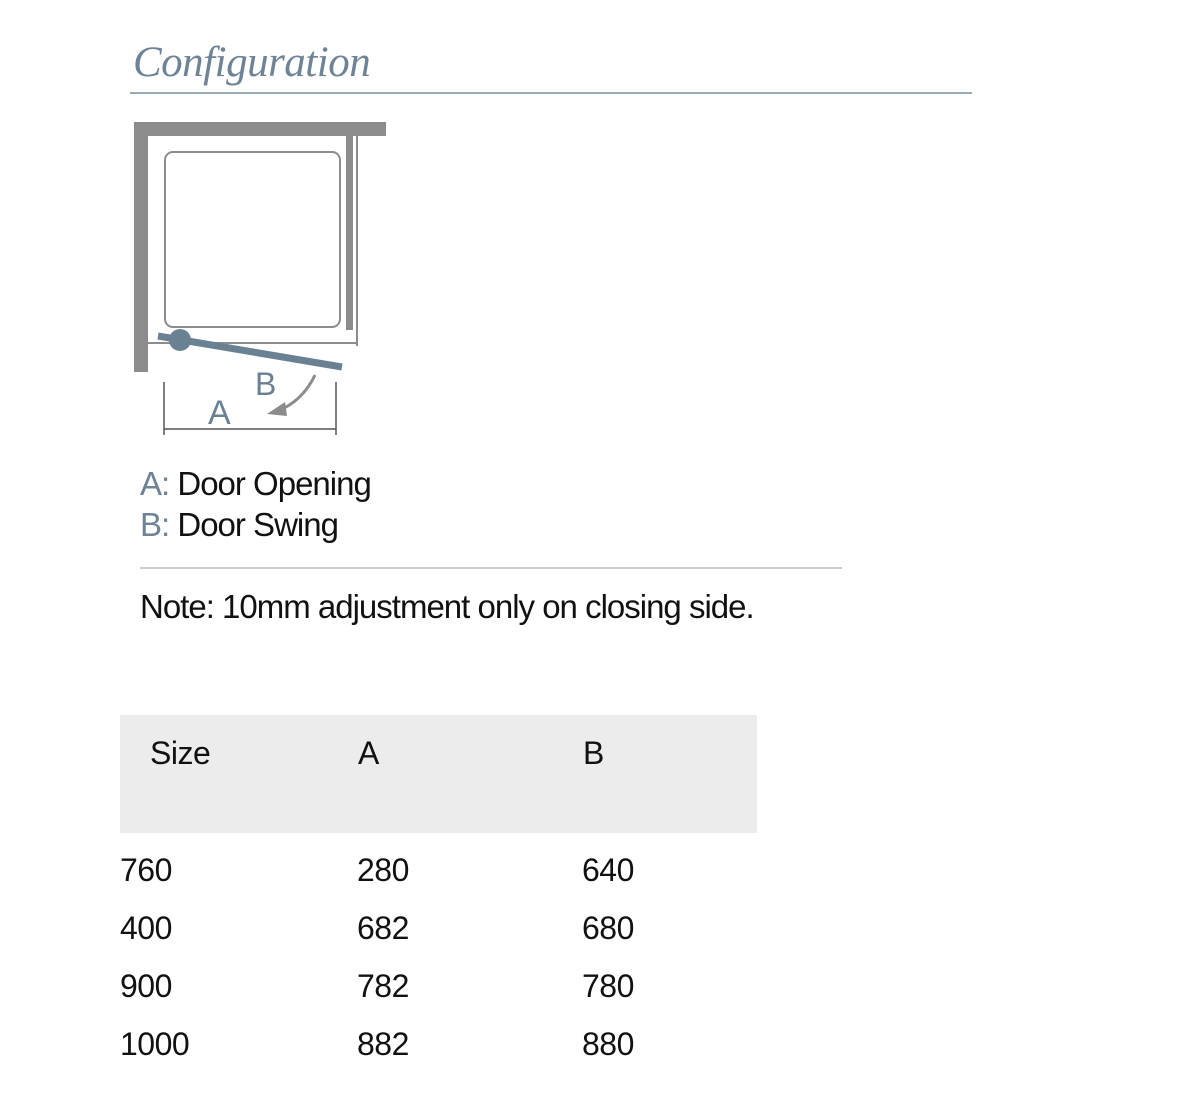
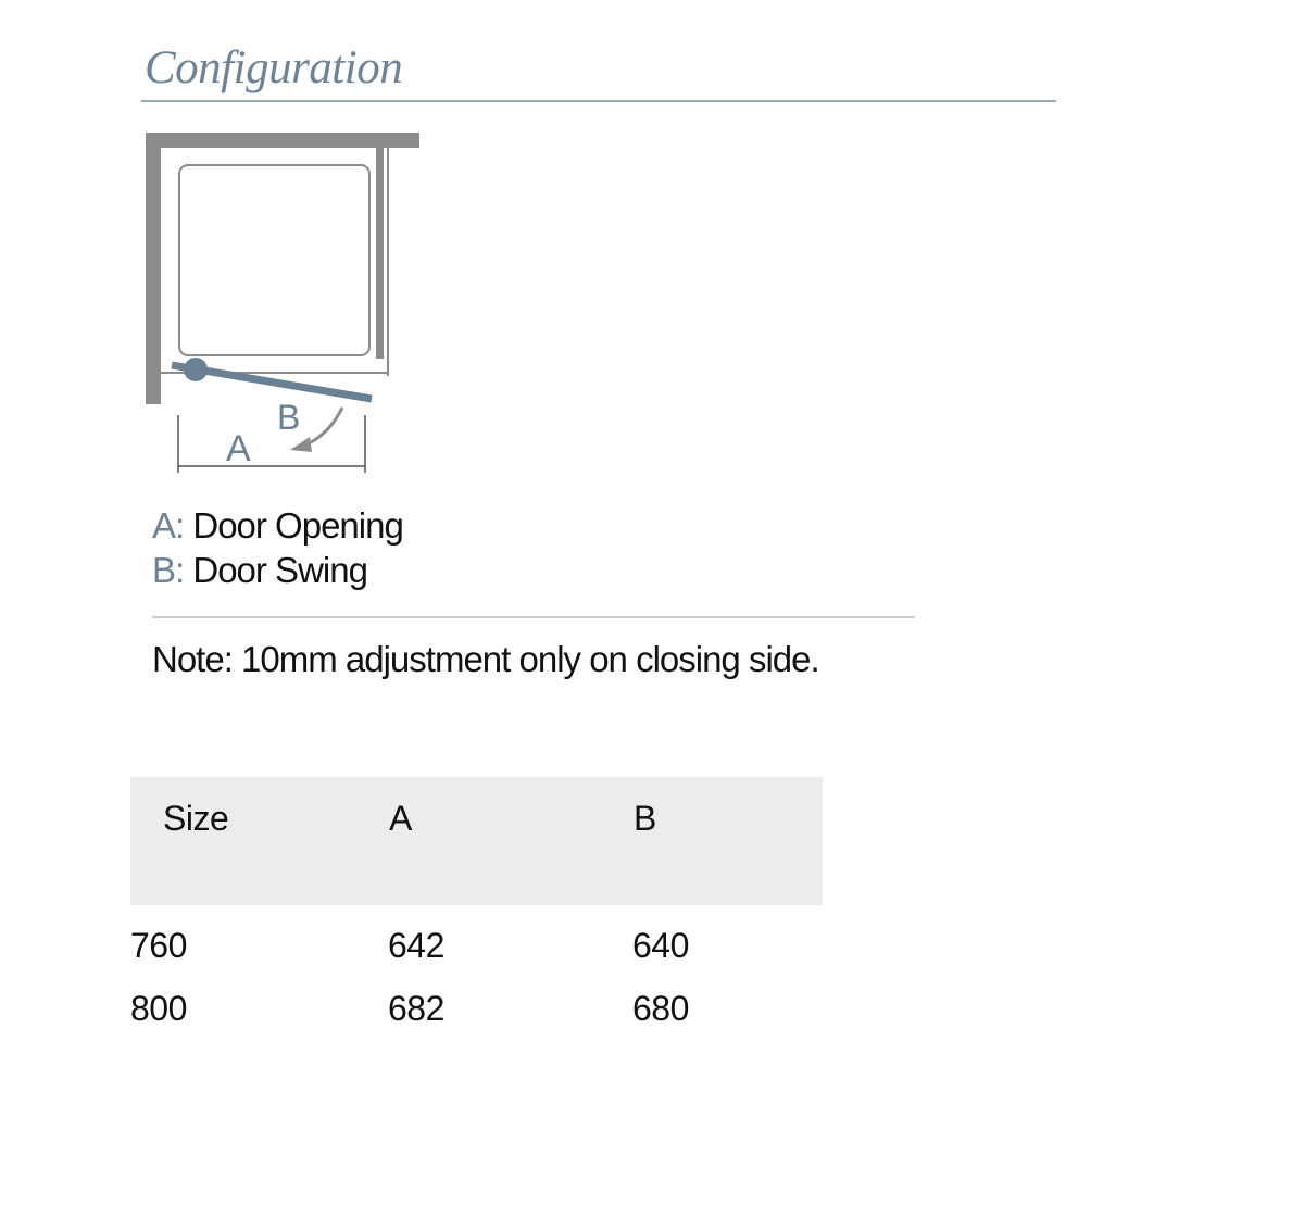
  Configuration
  B
  A
  A: Door Opening
  B: Door Swing
  Note: 10mm adjustment only on closing side.
  Size	A	B
- 760	280	640
+ 760	642	640
- 400	682	680
+ 800	682	680
- 900	782	780
- 1000	882	880
